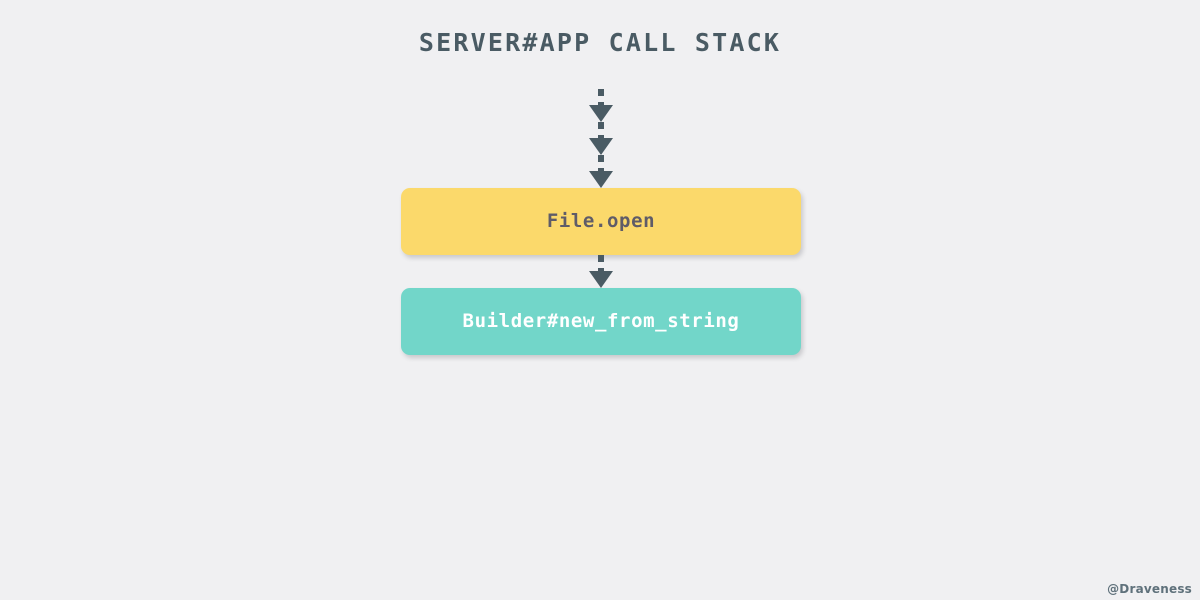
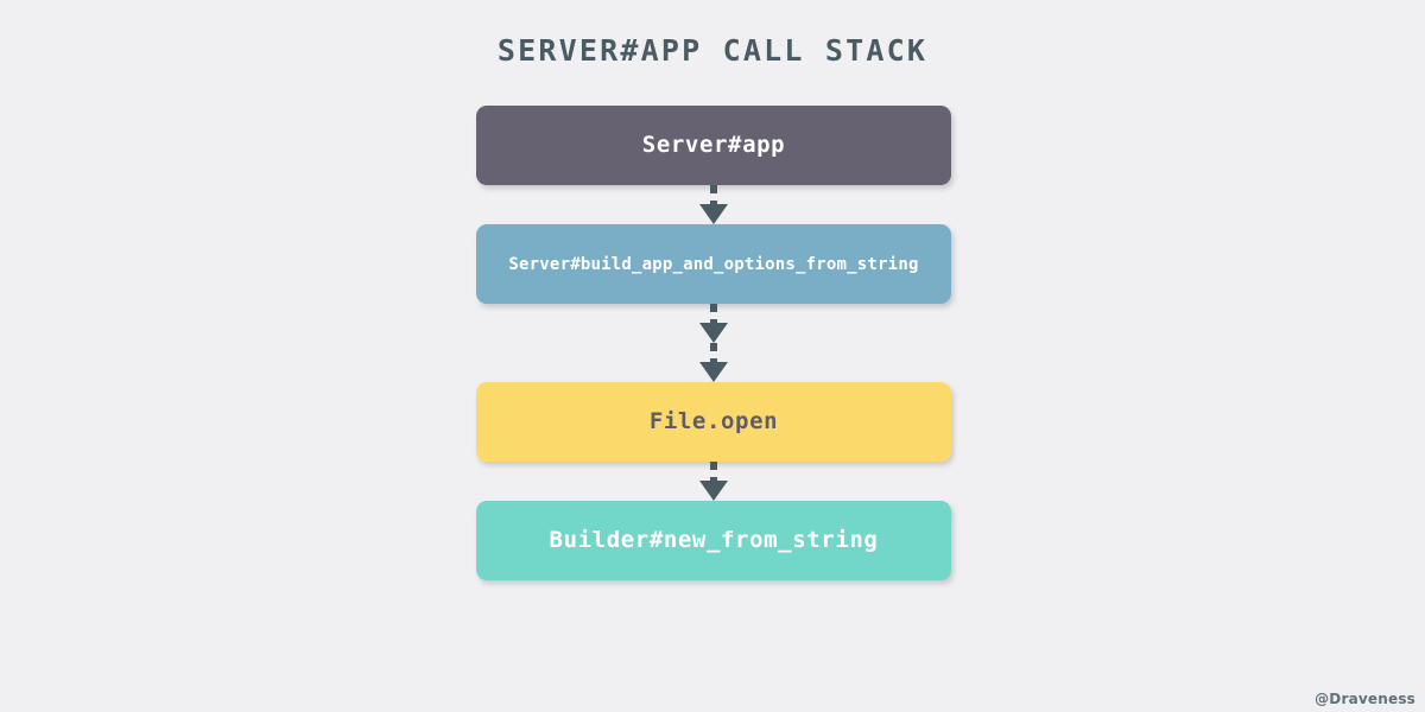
  SERVER#APP CALL STACK
+ Server#app
+ Server#build_app_and_options_from_string
  File.open
  Builder#new_from_string
  @Draveness
